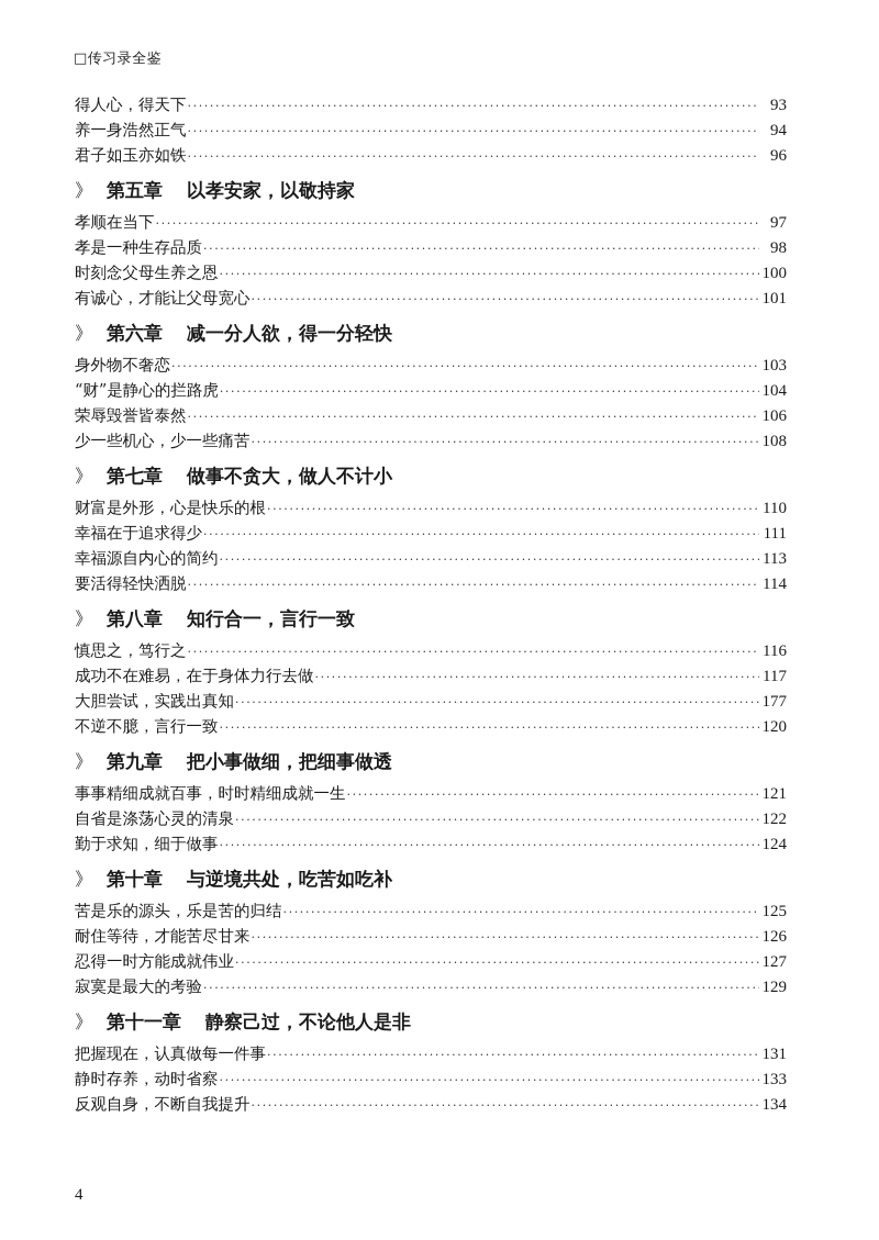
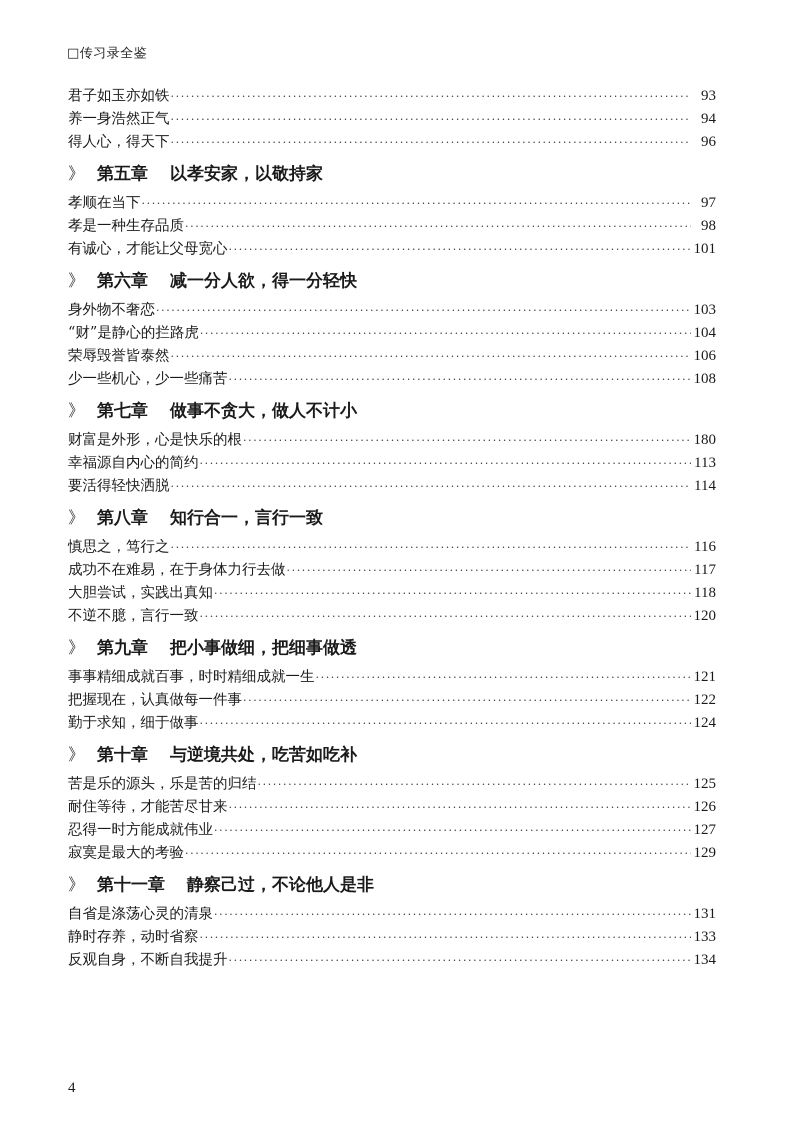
  □传习录全鉴
- 得人心，得天下
+ 君子如玉亦如铁
  93
  养一身浩然正气
  94
- 君子如玉亦如铁
+ 得人心，得天下
  96
  》 第五章 以孝安家，以敬持家
  孝顺在当下
  97
  孝是一种生存品质
  98
- 时刻念父母生养之恩
- 100
  有诚心，才能让父母宽心
  101
  》 第六章 减一分人欲，得一分轻快
  身外物不奢恋
  103
  “财”是静心的拦路虎
  104
  荣辱毁誉皆泰然
  106
  少一些机心，少一些痛苦
  108
  》 第七章 做事不贪大，做人不计小
  财富是外形，心是快乐的根
- 110
+ 180
- 幸福在于追求得少
- 111
  幸福源自内心的简约
  113
  要活得轻快洒脱
  114
  》 第八章 知行合一，言行一致
  慎思之，笃行之
  116
  成功不在难易，在于身体力行去做
  117
  大胆尝试，实践出真知
- 177
+ 118
  不逆不臆，言行一致
  120
  》 第九章 把小事做细，把细事做透
  事事精细成就百事，时时精细成就一生
  121
- 自省是涤荡心灵的清泉
+ 把握现在，认真做每一件事
  122
  勤于求知，细于做事
  124
  》 第十章 与逆境共处，吃苦如吃补
  苦是乐的源头，乐是苦的归结
  125
  耐住等待，才能苦尽甘来
  126
  忍得一时方能成就伟业
  127
  寂寞是最大的考验
  129
  》 第十一章 静察己过，不论他人是非
- 把握现在，认真做每一件事
+ 自省是涤荡心灵的清泉
  131
  静时存养，动时省察
  133
  反观自身，不断自我提升
  134
  4
